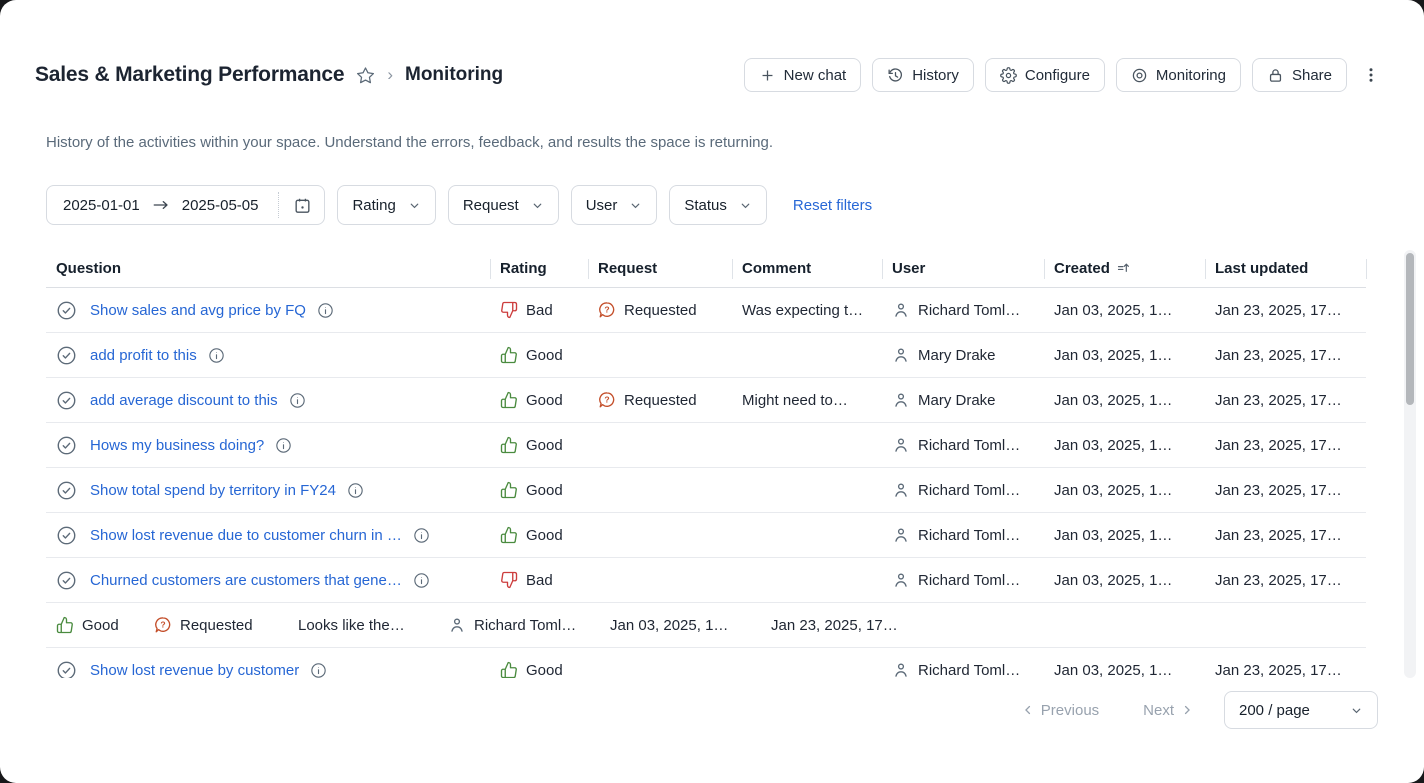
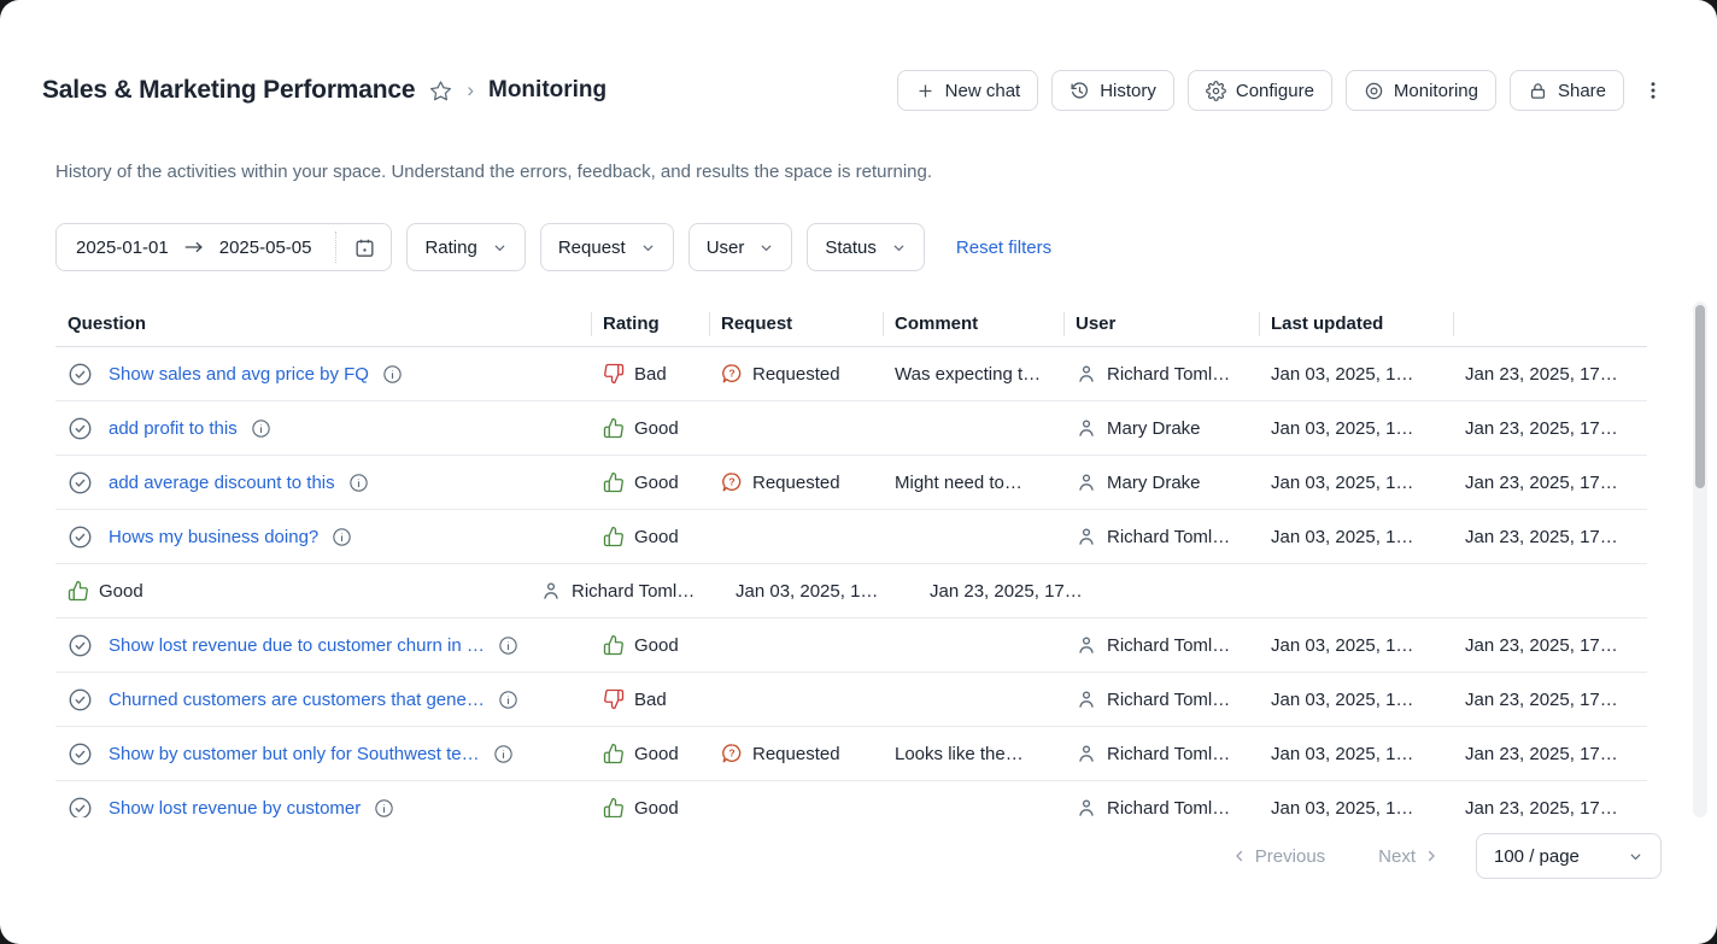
  Sales & Marketing Performance
  ›
  Monitoring
  New chat
  History
  Configure
  Monitoring
  Share
  History of the activities within your space. Understand the errors, feedback, and results the space is returning.
  2025-01-01
  2025-05-05
  Rating
  Request
  User
  Status
  Reset filters
  Question
  Rating
  Request
  Comment
  User
- Created
  Last updated
  Show sales and avg price by FQ
  Bad
  ?
  Requested
  Was expecting t…
  Richard Toml…
  Jan 03, 2025, 1…
  Jan 23, 2025, 17…
  add profit to this
  Good
  Mary Drake
  Jan 03, 2025, 1…
  Jan 23, 2025, 17…
  add average discount to this
  Good
  ?
  Requested
  Might need to…
  Mary Drake
  Jan 03, 2025, 1…
  Jan 23, 2025, 17…
  Hows my business doing?
  Good
  Richard Toml…
  Jan 03, 2025, 1…
  Jan 23, 2025, 17…
- Show total spend by territory in FY24
  Good
  Richard Toml…
  Jan 03, 2025, 1…
  Jan 23, 2025, 17…
  Show lost revenue due to customer churn in …
  Good
  Richard Toml…
  Jan 03, 2025, 1…
  Jan 23, 2025, 17…
  Churned customers are customers that gene…
  Bad
  Richard Toml…
  Jan 03, 2025, 1…
  Jan 23, 2025, 17…
+ Show by customer but only for Southwest te…
  Good
  ?
  Requested
  Looks like the…
  Richard Toml…
  Jan 03, 2025, 1…
  Jan 23, 2025, 17…
  Show lost revenue by customer
  Good
  Richard Toml…
  Jan 03, 2025, 1…
  Jan 23, 2025, 17…
  Previous
  Next
- 200 / page
+ 100 / page
